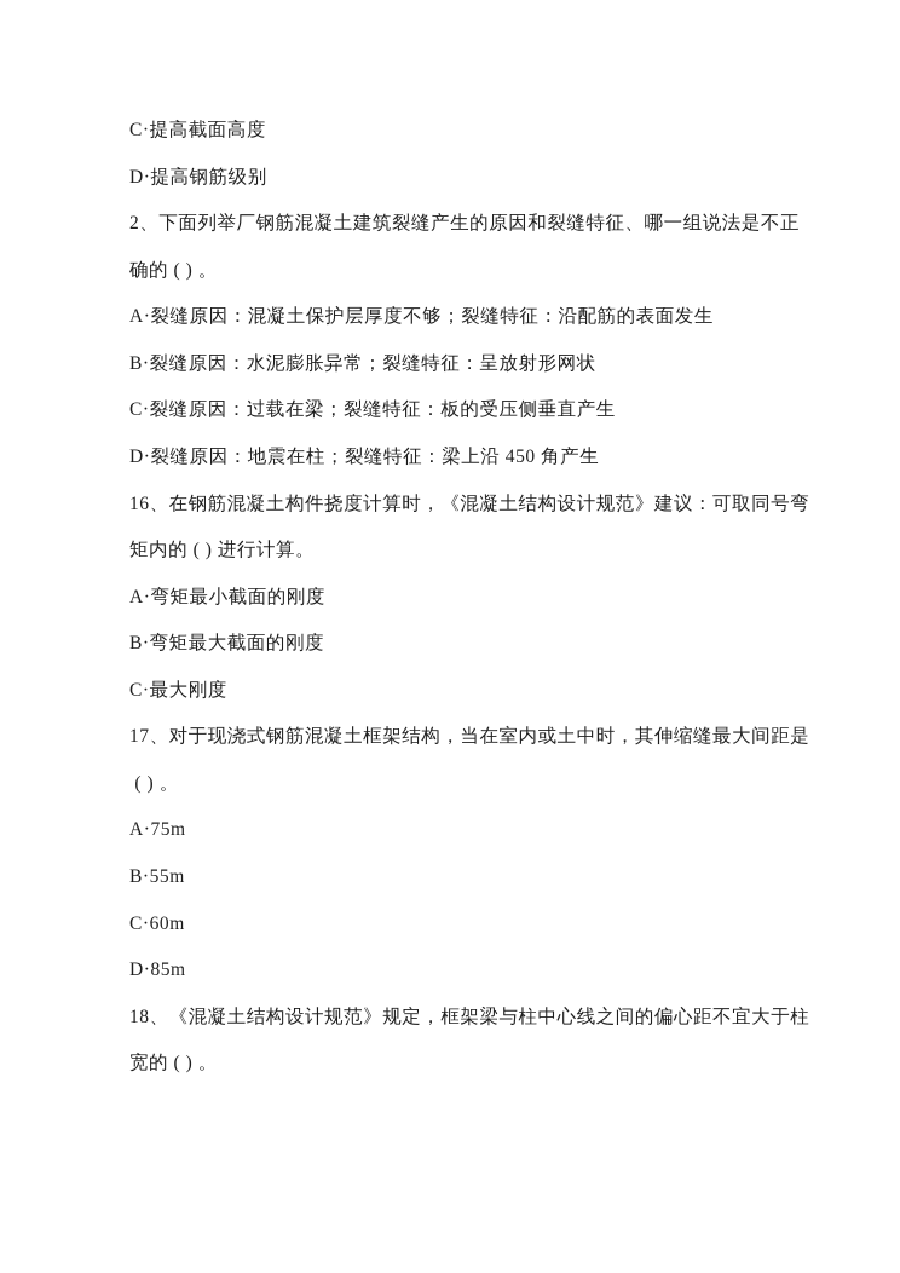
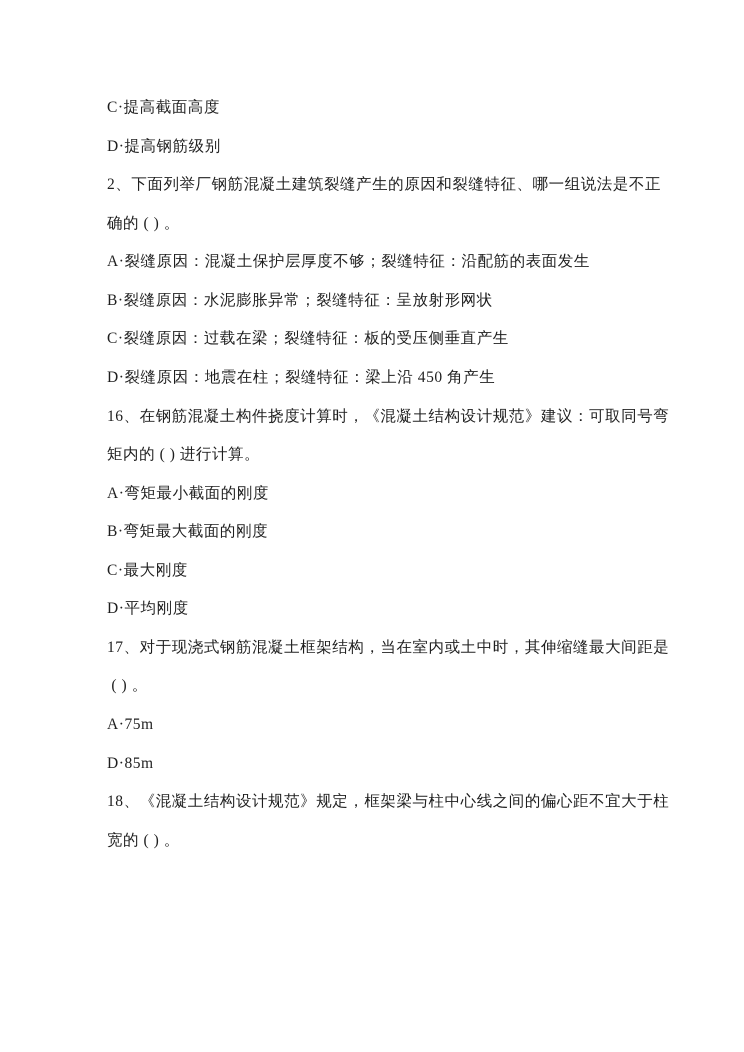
  C·提高截面高度
  D·提高钢筋级别
  2、下面列举厂钢筋混凝土建筑裂缝产生的原因和裂缝特征、哪一组说法是不正
  确的 ( ) 。
  A·裂缝原因：混凝土保护层厚度不够；裂缝特征：沿配筋的表面发生
  B·裂缝原因：水泥膨胀异常；裂缝特征：呈放射形网状
  C·裂缝原因：过载在梁；裂缝特征：板的受压侧垂直产生
  D·裂缝原因：地震在柱；裂缝特征：梁上沿 450 角产生
  16、在钢筋混凝土构件挠度计算时，《混凝土结构设计规范》建议：可取同号弯
  矩内的 ( ) 进行计算。
  A·弯矩最小截面的刚度
  B·弯矩最大截面的刚度
  C·最大刚度
+ D·平均刚度
  17、对于现浇式钢筋混凝土框架结构，当在室内或土中时，其伸缩缝最大间距是
  ( ) 。
  A·75m
- B·55m
- C·60m
  D·85m
  18、《混凝土结构设计规范》规定，框架梁与柱中心线之间的偏心距不宜大于柱
  宽的 ( ) 。
